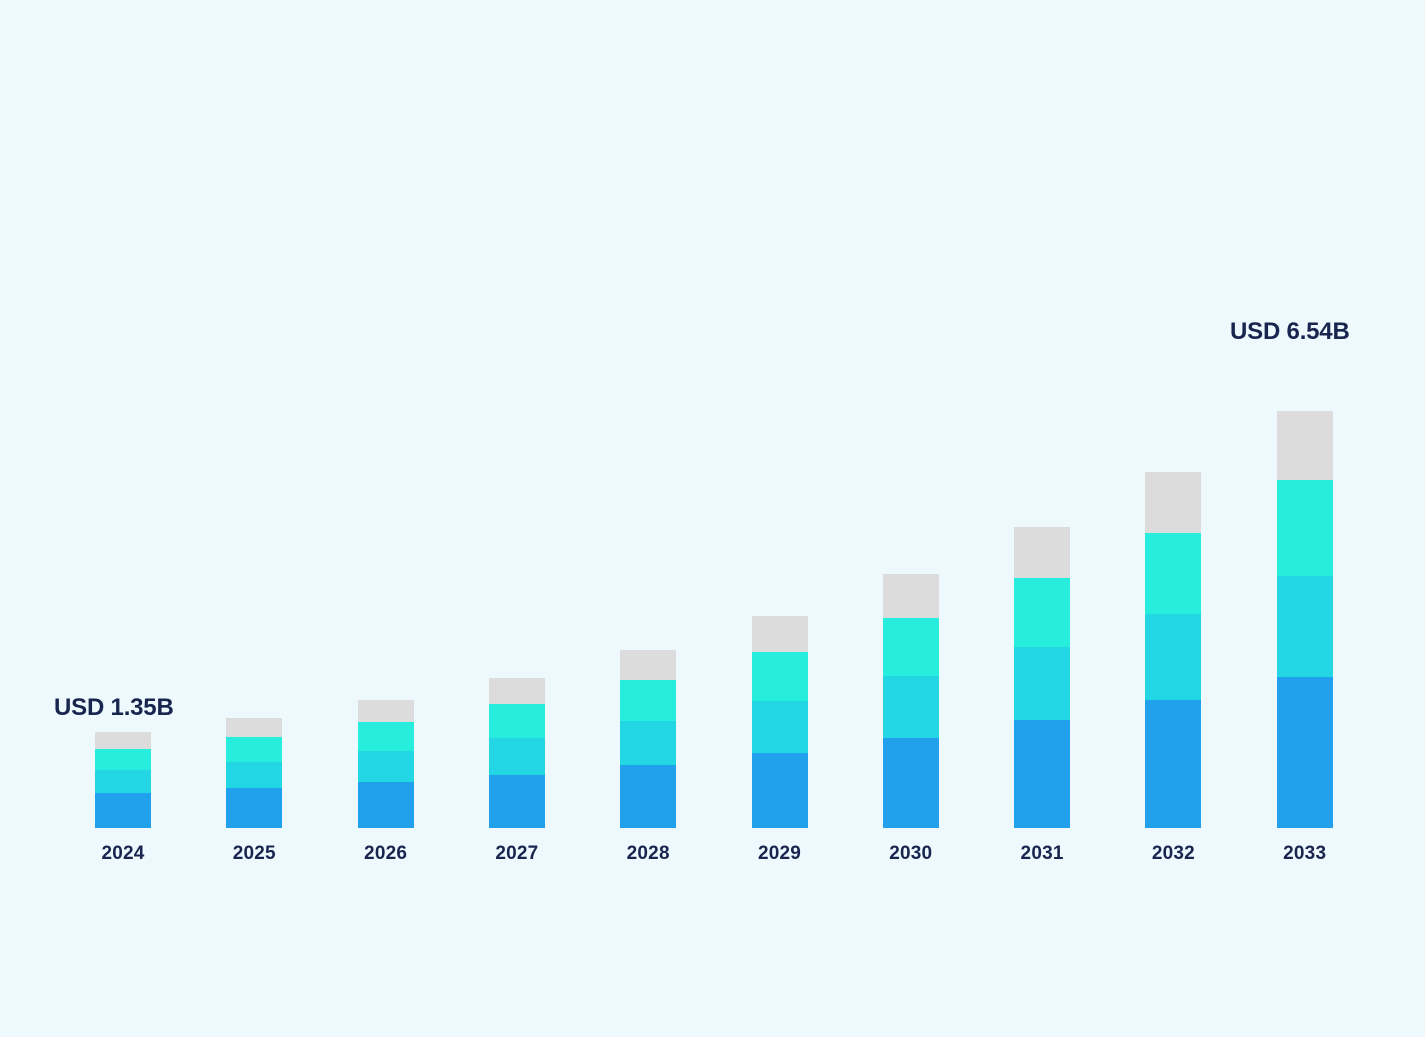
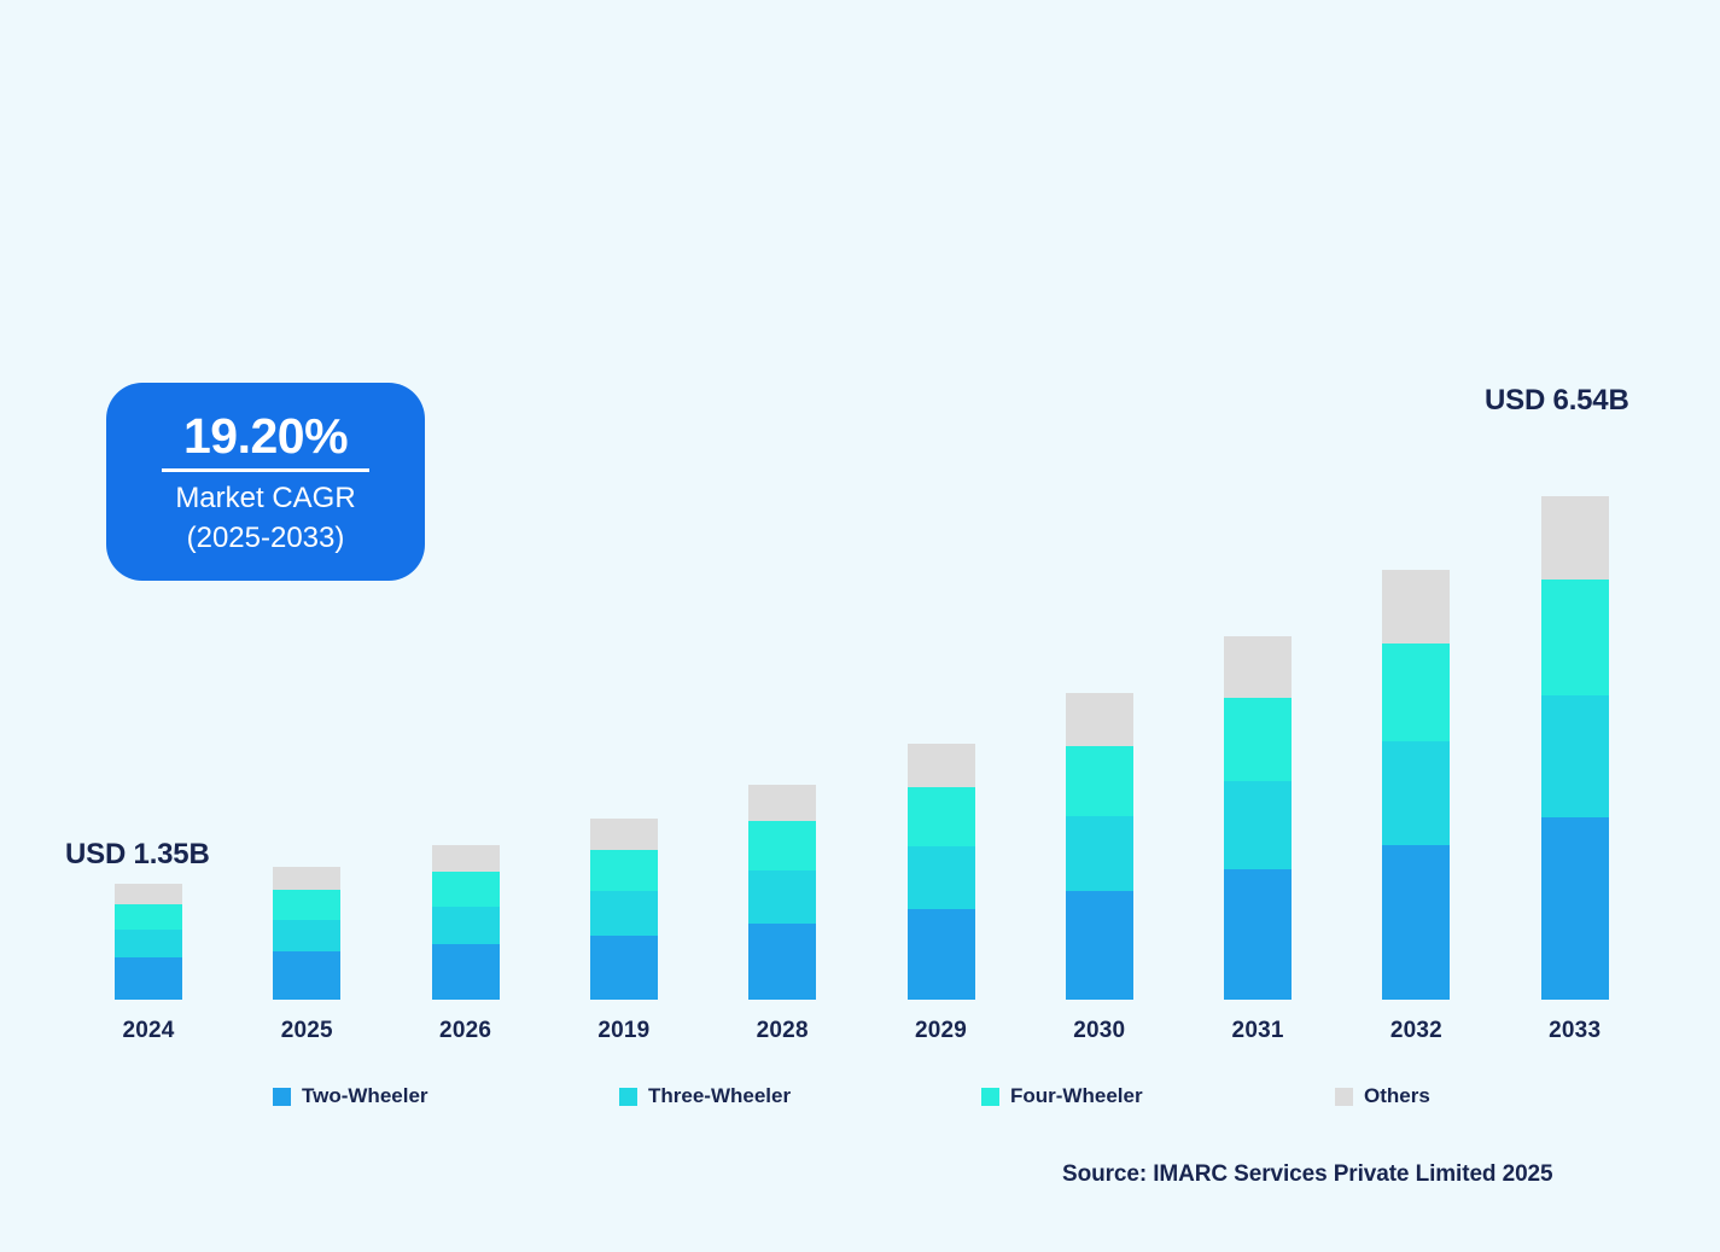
+ 19.20%
+ Market CAGR
+ (2025-2033)
  USD 1.35B
  USD 6.54B
  2024
  2025
  2026
- 2027
+ 2019
  2028
  2029
  2030
  2031
  2032
  2033
+ Two-Wheeler
+ Three-Wheeler
+ Four-Wheeler
+ Others
+ Source: IMARC Services Private Limited 2025
